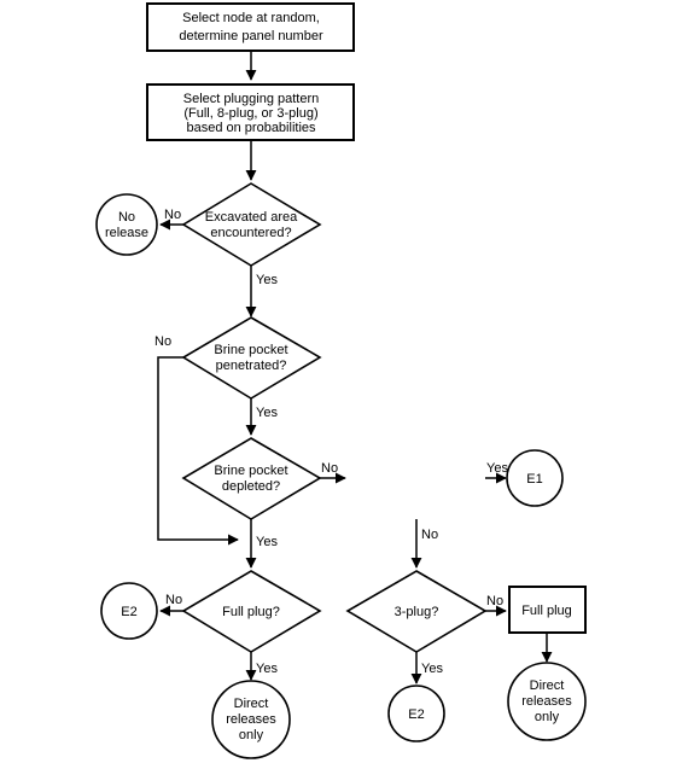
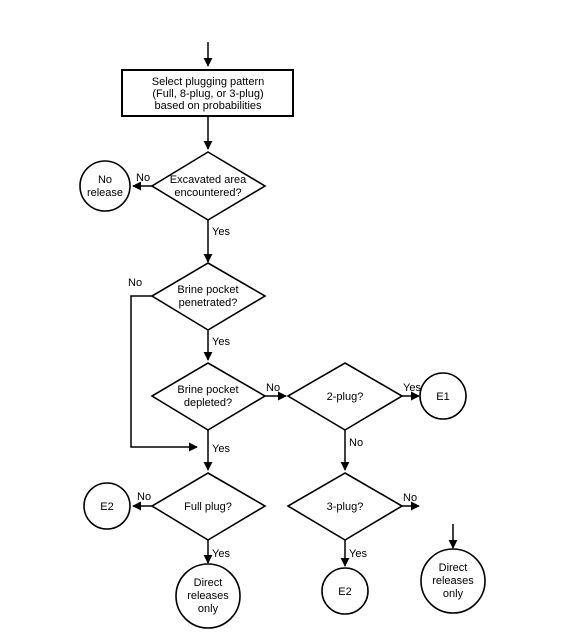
- Select node at random,
- determine panel number
  Select plugging pattern
  (Full, 8-plug, or 3-plug)
  based on probabilities
  No
  release
  Excavated area
  encountered?
  Brine pocket
  penetrated?
  Brine pocket
  depleted?
+ 2-plug?
  E1
  E2
  Full plug?
  3-plug?
- Full plug
  Direct
  releases
  only
  E2
  Direct
  releases
  only
  No
  Yes
  No
  Yes
  No
  Yes
  Yes
  No
  No
  Yes
  No
  Yes
